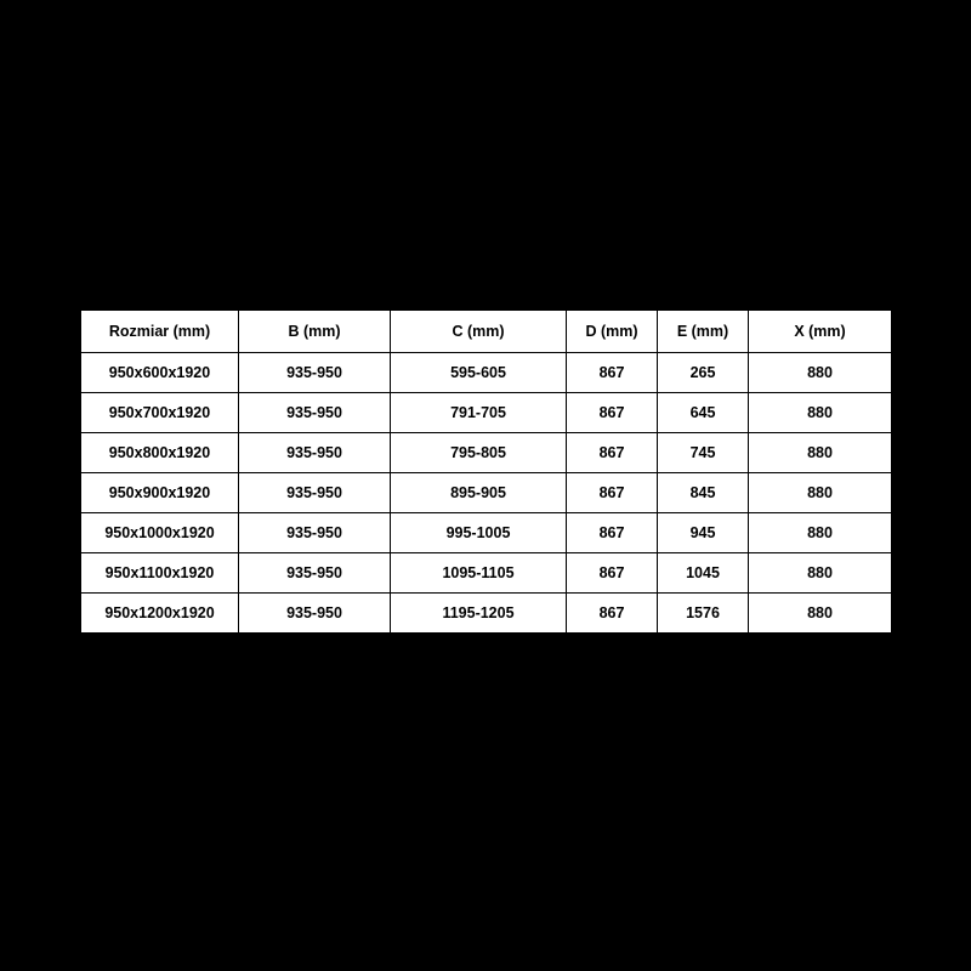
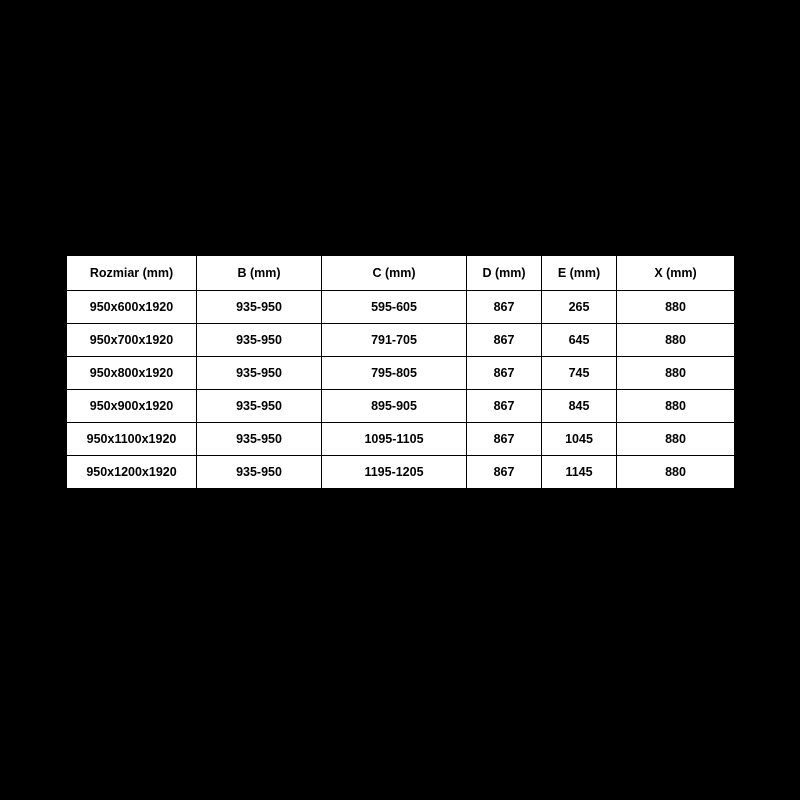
  Rozmiar (mm)	B (mm)	C (mm)	D (mm)	E (mm)	X (mm)
  950x600x1920	935-950	595-605	867	265	880
  950x700x1920	935-950	791-705	867	645	880
  950x800x1920	935-950	795-805	867	745	880
  950x900x1920	935-950	895-905	867	845	880
- 950x1000x1920	935-950	995-1005	867	945	880
  950x1100x1920	935-950	1095-1105	867	1045	880
- 950x1200x1920	935-950	1195-1205	867	1576	880
+ 950x1200x1920	935-950	1195-1205	867	1145	880
